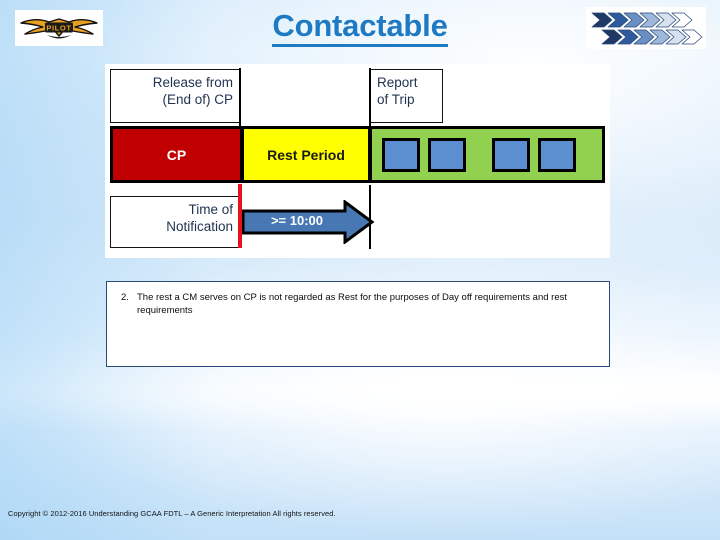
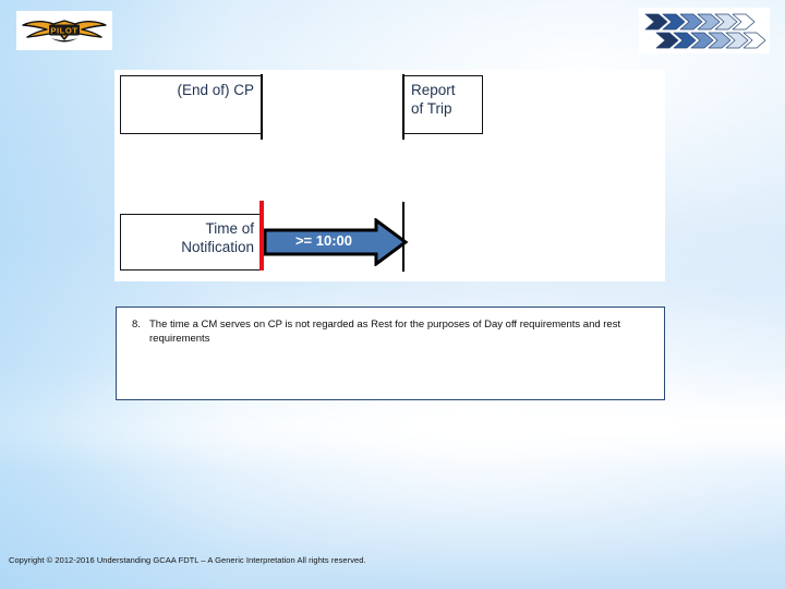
  PILOT
- Contactable
- Release from
  (End of) CP
  Report
  of Trip
  Time of
  Notification
- CP
- Rest Period
  >= 10:00
- 2.
+ 8.
- The rest a CM serves on CP is not regarded as Rest for the purposes of Day off requirements and rest requirements
+ The time a CM serves on CP is not regarded as Rest for the purposes of Day off requirements and rest requirements
  Copyright © 2012-2016 Understanding GCAA FDTL – A Generic Interpretation All rights reserved.
